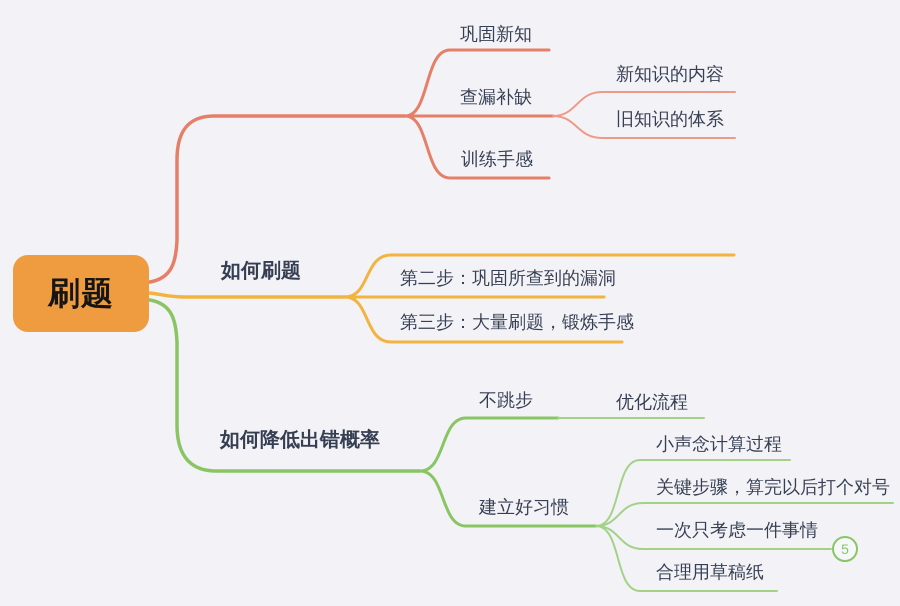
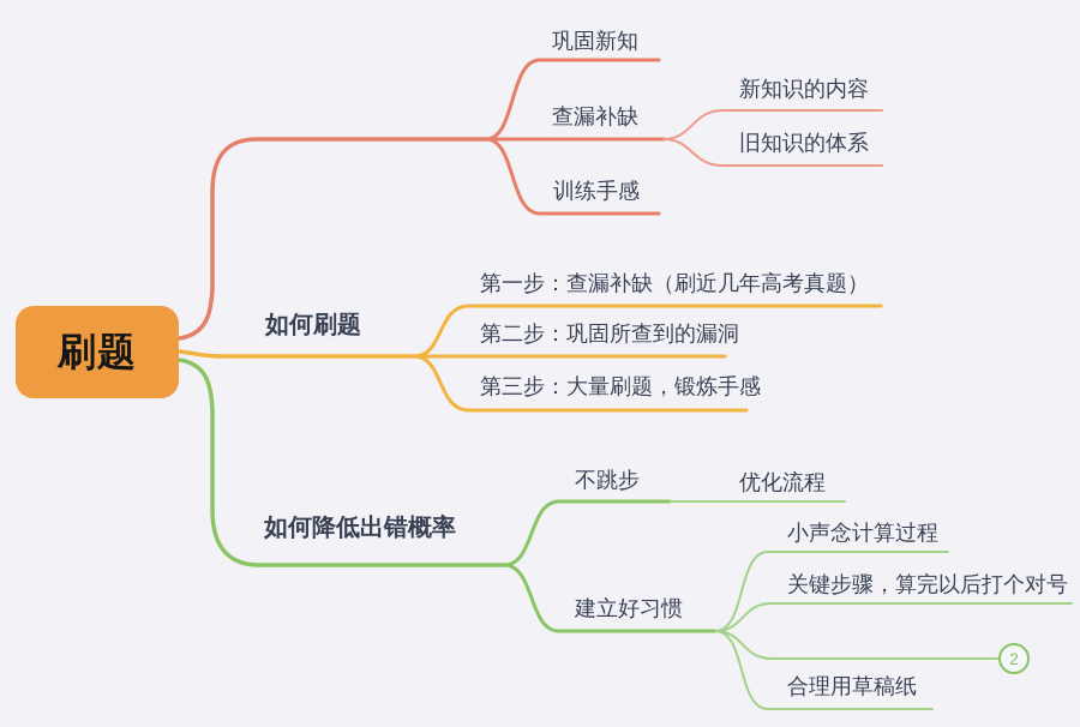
  刷题
  巩固新知
  查漏补缺
  新知识的内容
  旧知识的体系
  训练手感
  如何刷题
+ 第一步：查漏补缺（刷近几年高考真题）
  第二步：巩固所查到的漏洞
  第三步：大量刷题，锻炼手感
  如何降低出错概率
  不跳步
  优化流程
  建立好习惯
  小声念计算过程
  关键步骤，算完以后打个对号
- 一次只考虑一件事情
  合理用草稿纸
- 5
+ 2
